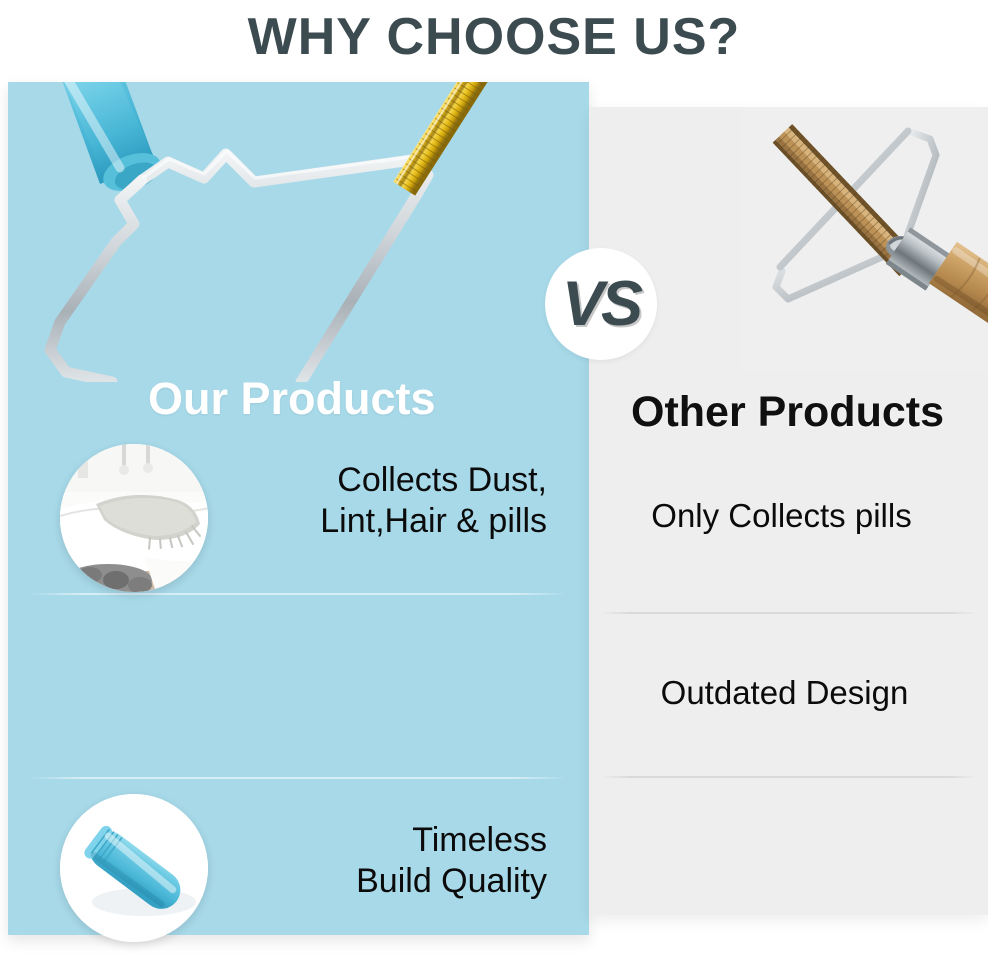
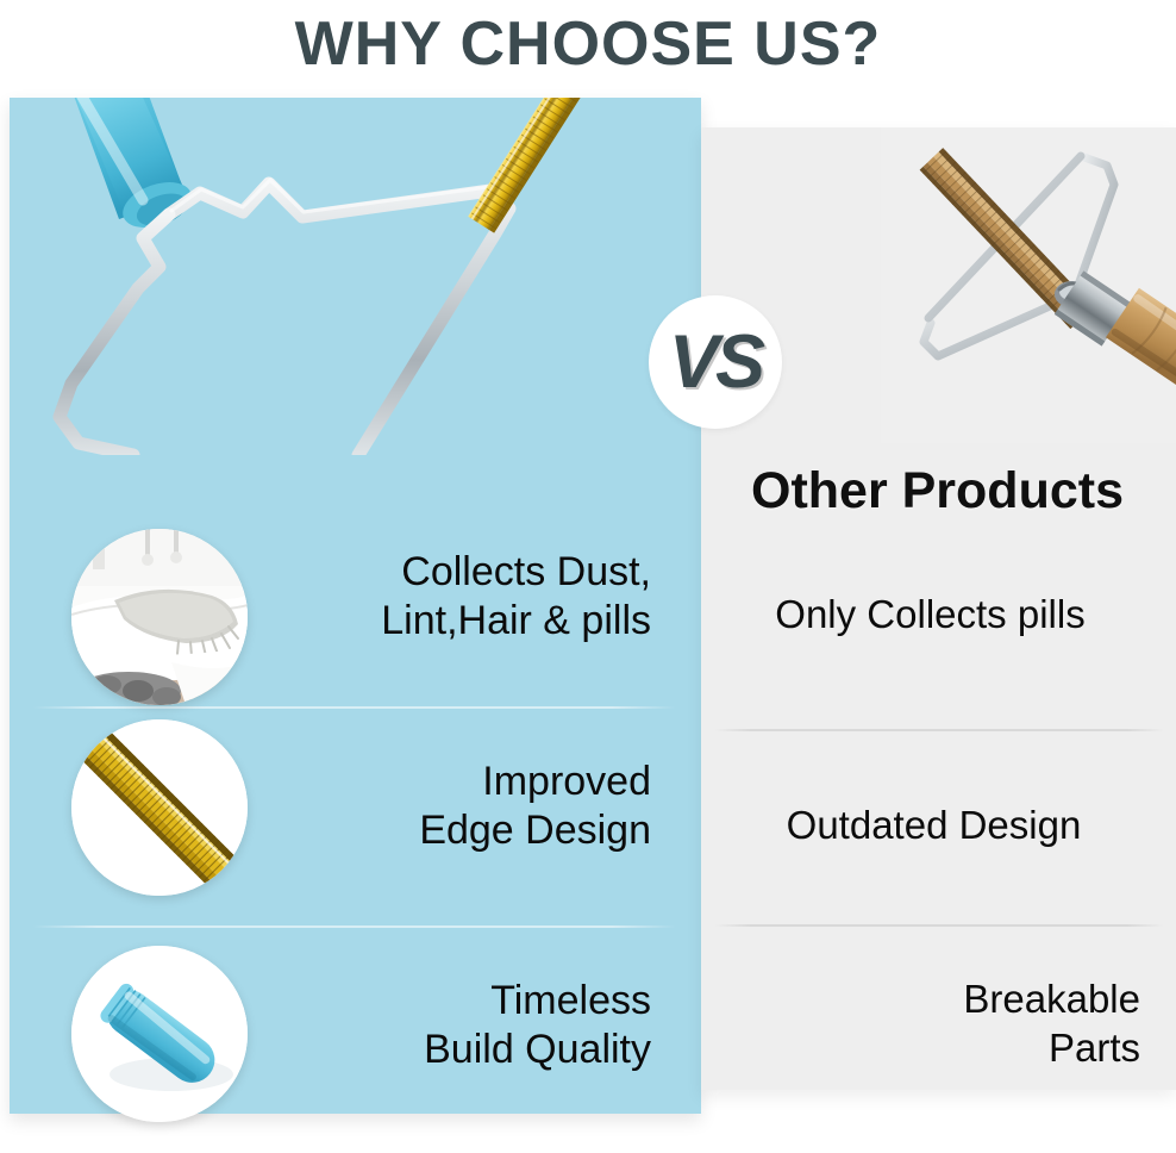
  WHY CHOOSE US?
- Our Products
  Collects Dust,
  Lint,Hair & pills
+ Improved
+ Edge Design
  Timeless
  Build Quality
  Other Products
  Only Collects pills
  Outdated Design
+ Breakable
+ Parts
  VS
